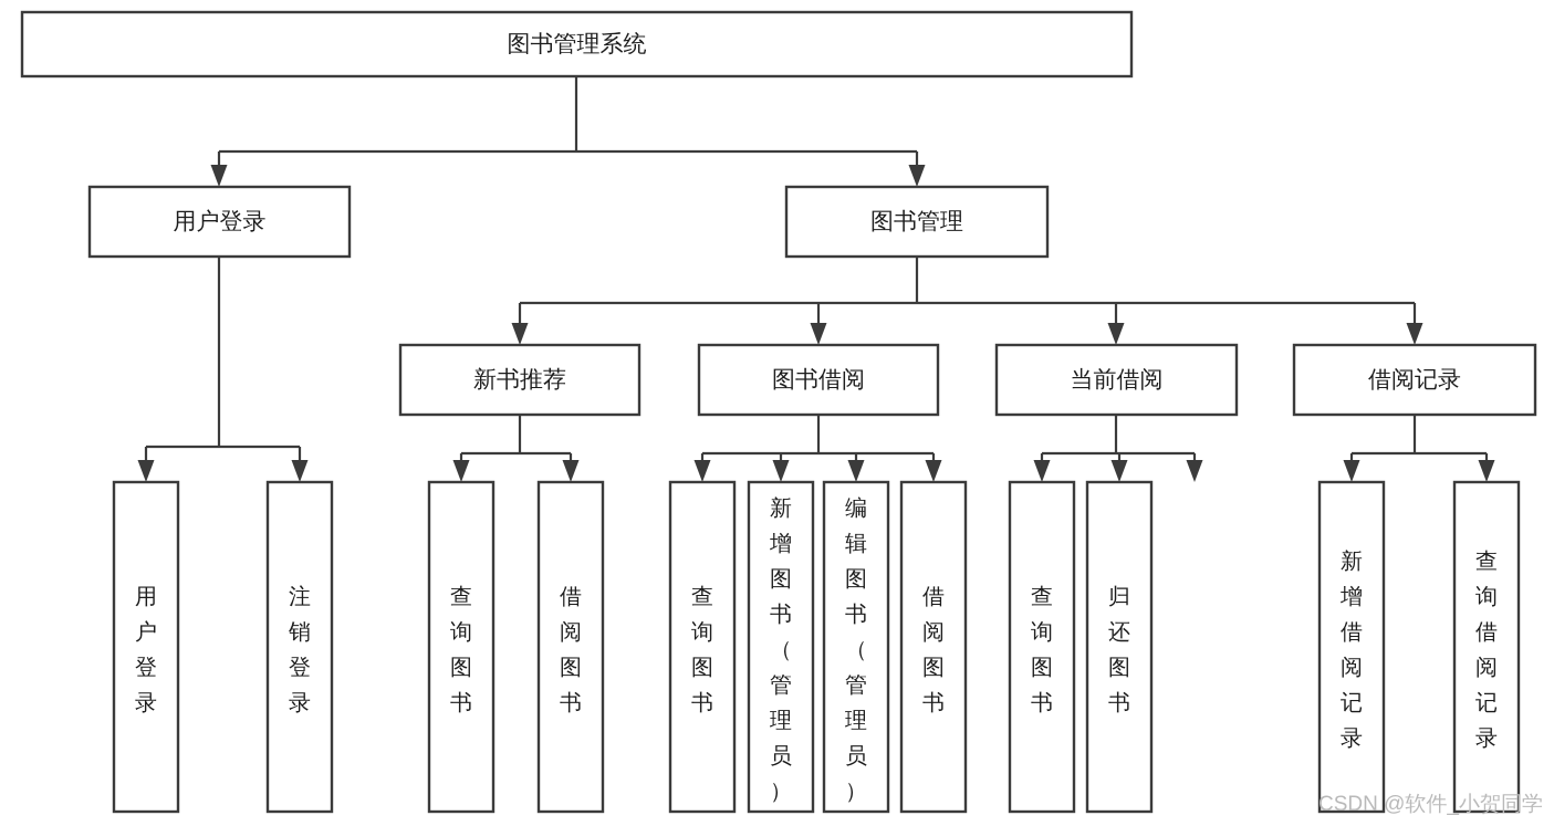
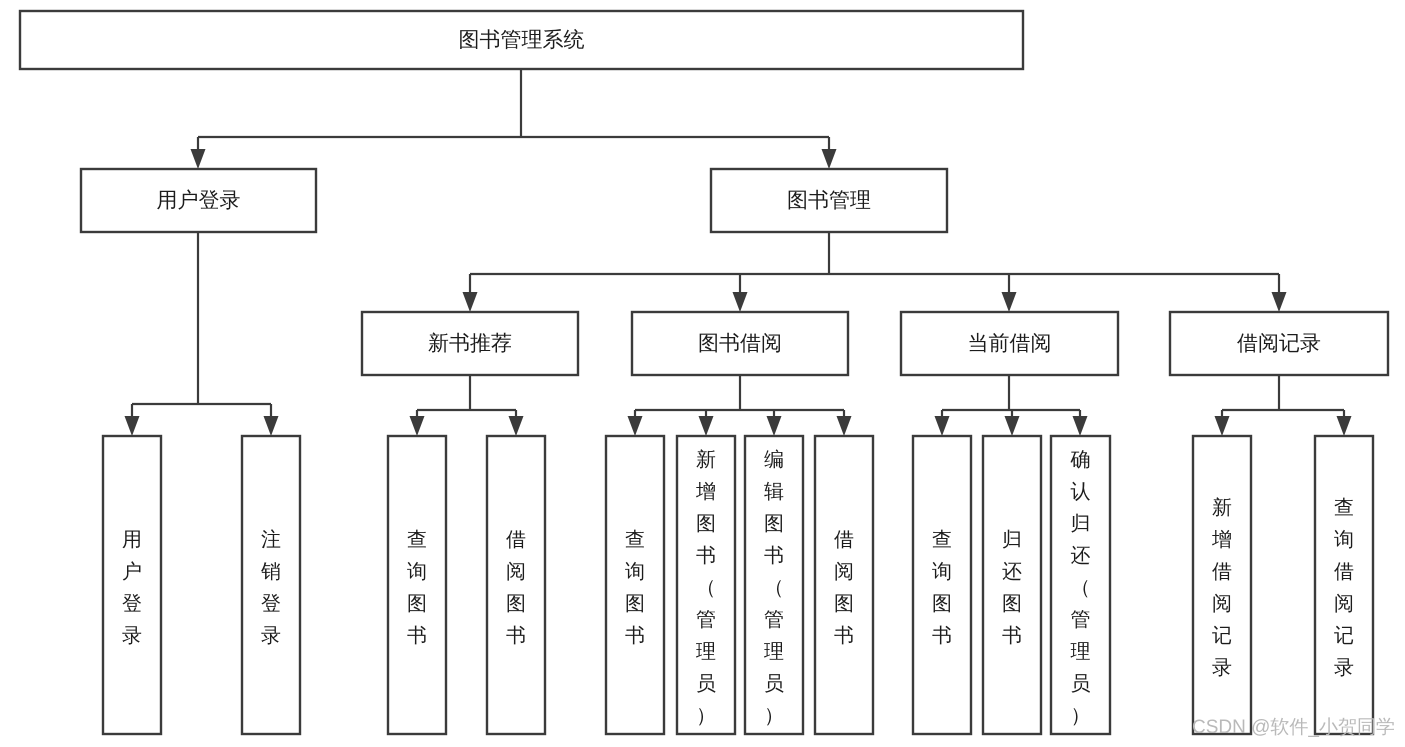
  图书管理系统
  用户登录
  图书管理
  新书推荐
  图书借阅
  当前借阅
  借阅记录
  用户登录
  注销登录
  查询图书
  借阅图书
  查询图书
  新增图书（管理员）
  编辑图书（管理员）
  借阅图书
  查询图书
  归还图书
+ 确认归还（管理员）
  新增借阅记录
  查询借阅记录
  CSDN @软件_小贺同学
